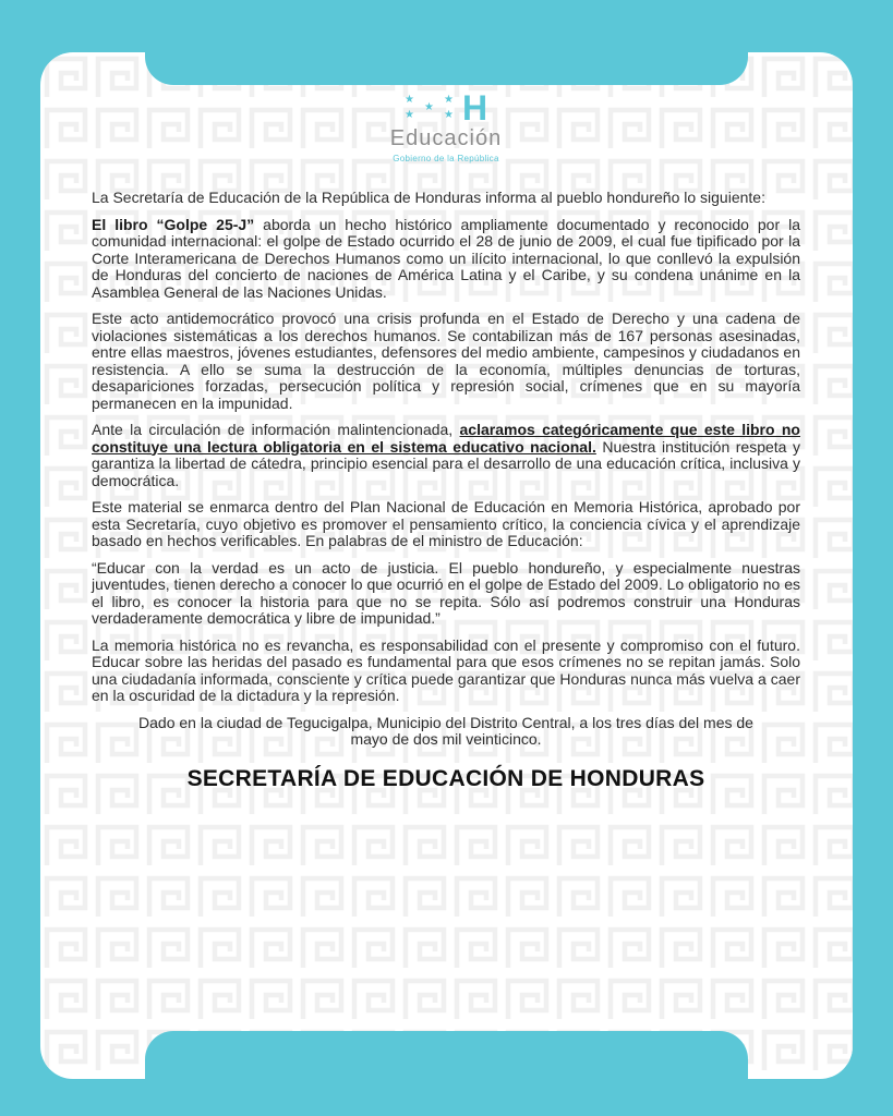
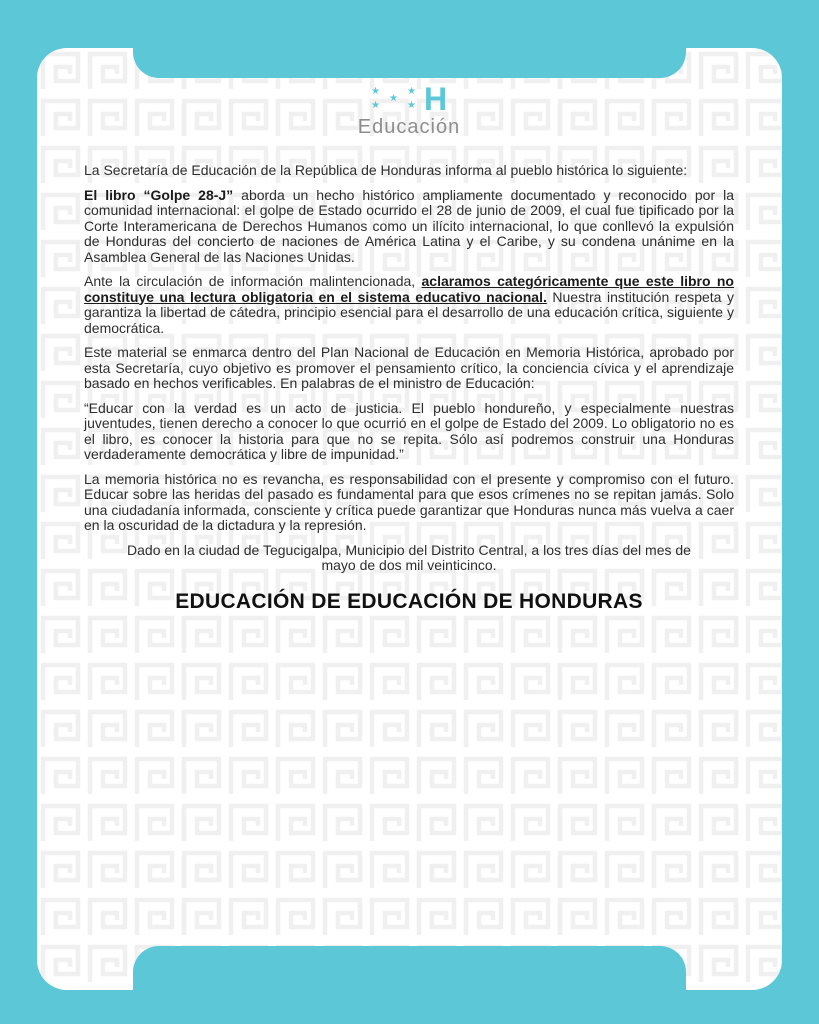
  ★
  ★
  ★
  ★
  ★
  H
  Educación
- Gobierno de la República
- La Secretaría de Educación de la República de Honduras informa al pueblo hondureño lo siguiente:
+ La Secretaría de Educación de la República de Honduras informa al pueblo histórica lo siguiente:
- El libro “Golpe 25-J” aborda un hecho histórico ampliamente documentado y reconocido por la comunidad internacional: el golpe de Estado ocurrido el 28 de junio de 2009, el cual fue tipificado por la Corte Interamericana de Derechos Humanos como un ilícito internacional, lo que conllevó la expulsión de Honduras del concierto de naciones de América Latina y el Caribe, y su condena unánime en la Asamblea General de las Naciones Unidas.
+ El libro “Golpe 28-J” aborda un hecho histórico ampliamente documentado y reconocido por la comunidad internacional: el golpe de Estado ocurrido el 28 de junio de 2009, el cual fue tipificado por la Corte Interamericana de Derechos Humanos como un ilícito internacional, lo que conllevó la expulsión de Honduras del concierto de naciones de América Latina y el Caribe, y su condena unánime en la Asamblea General de las Naciones Unidas.
- Este acto antidemocrático provocó una crisis profunda en el Estado de Derecho y una cadena de violaciones sistemáticas a los derechos humanos. Se contabilizan más de 167 personas asesinadas, entre ellas maestros, jóvenes estudiantes, defensores del medio ambiente, campesinos y ciudadanos en resistencia. A ello se suma la destrucción de la economía, múltiples denuncias de torturas, desapariciones forzadas, persecución política y represión social, crímenes que en su mayoría permanecen en la impunidad.
- Ante la circulación de información malintencionada, aclaramos categóricamente que este libro no constituye una lectura obligatoria en el sistema educativo nacional. Nuestra institución respeta y garantiza la libertad de cátedra, principio esencial para el desarrollo de una educación crítica, inclusiva y democrática.
+ Ante la circulación de información malintencionada, aclaramos categóricamente que este libro no constituye una lectura obligatoria en el sistema educativo nacional. Nuestra institución respeta y garantiza la libertad de cátedra, principio esencial para el desarrollo de una educación crítica, siguiente y democrática.
  Este material se enmarca dentro del Plan Nacional de Educación en Memoria Histórica, aprobado por esta Secretaría, cuyo objetivo es promover el pensamiento crítico, la conciencia cívica y el aprendizaje basado en hechos verificables. En palabras de el ministro de Educación:
  “Educar con la verdad es un acto de justicia. El pueblo hondureño, y especialmente nuestras juventudes, tienen derecho a conocer lo que ocurrió en el golpe de Estado del 2009. Lo obligatorio no es el libro, es conocer la historia para que no se repita. Sólo así podremos construir una Honduras verdaderamente democrática y libre de impunidad.”
  La memoria histórica no es revancha, es responsabilidad con el presente y compromiso con el futuro. Educar sobre las heridas del pasado es fundamental para que esos crímenes no se repitan jamás. Solo una ciudadanía informada, consciente y crítica puede garantizar que Honduras nunca más vuelva a caer en la oscuridad de la dictadura y la represión.
  Dado en la ciudad de Tegucigalpa, Municipio del Distrito Central, a los tres días del mes de mayo de dos mil veinticinco.
- SECRETARÍA DE EDUCACIÓN DE HONDURAS
+ EDUCACIÓN DE EDUCACIÓN DE HONDURAS
